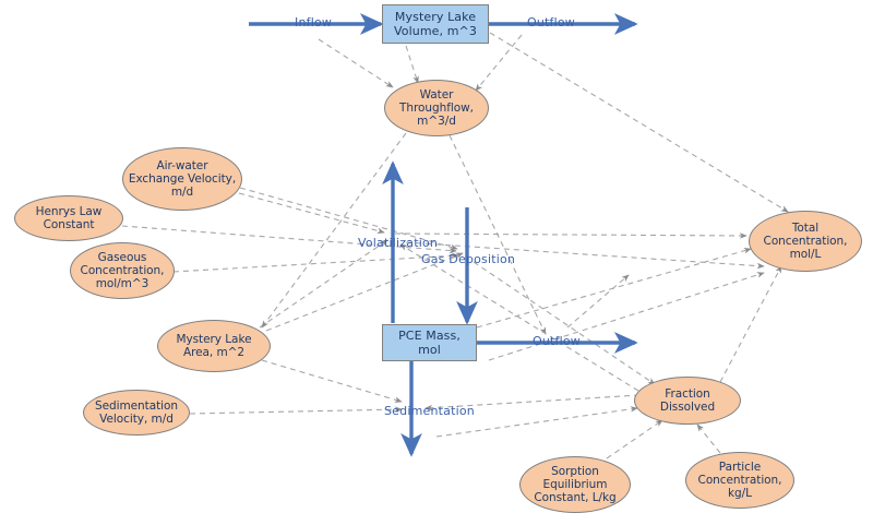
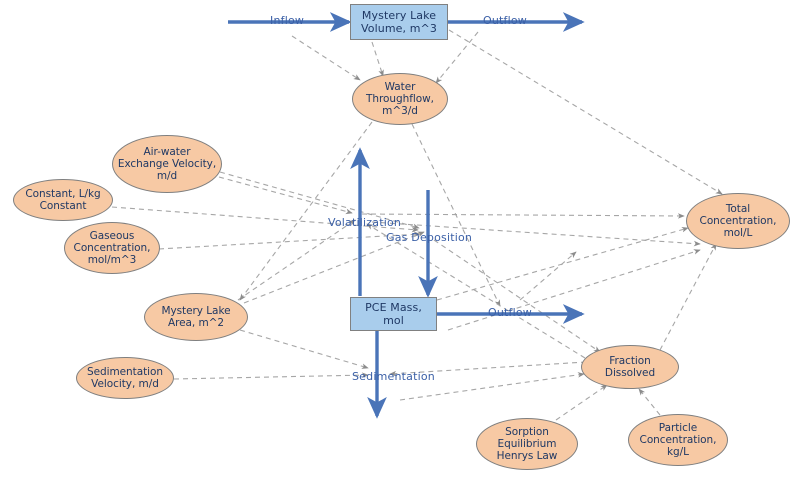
  Inflow
  Outflow
  Volatilization
  Gas Deposition
  Outflow
  Sedimentation
  Mystery Lake
  Volume, m^3
  PCE Mass, mol
  Water
  Throughflow,
  m^3/d
  Air-water
  Exchange Velocity,
  m/d
- Henrys Law
+ Constant, L/kg
  Constant
  Gaseous
  Concentration,
  mol/m^3
  Mystery Lake
  Area, m^2
  Sedimentation
  Velocity, m/d
  Total
  Concentration,
  mol/L
  Fraction
  Dissolved
  Sorption
  Equilibrium
- Constant, L/kg
+ Henrys Law
  Particle
  Concentration,
  kg/L
